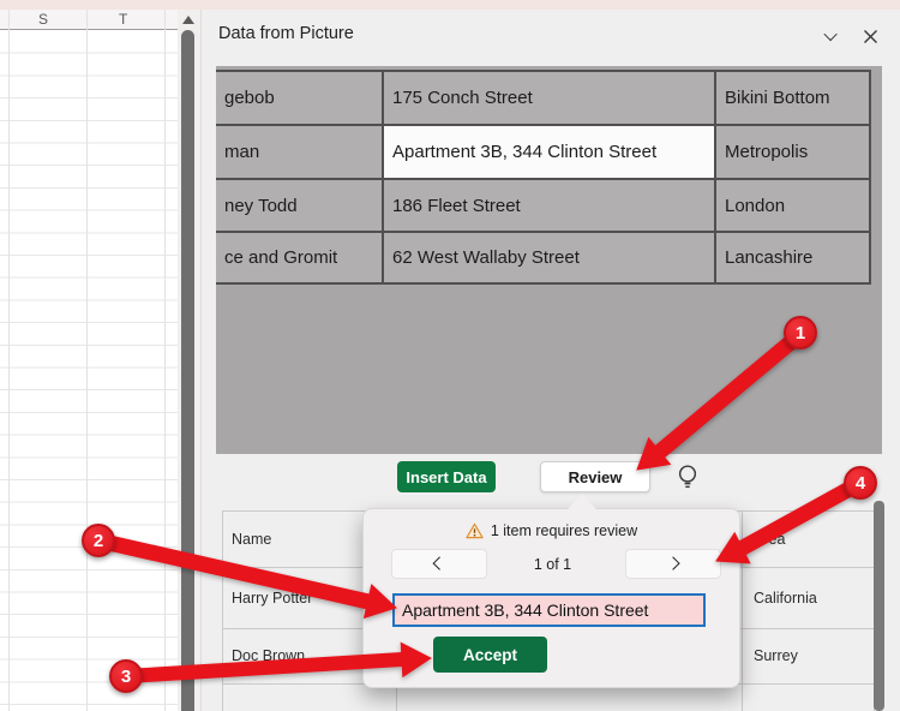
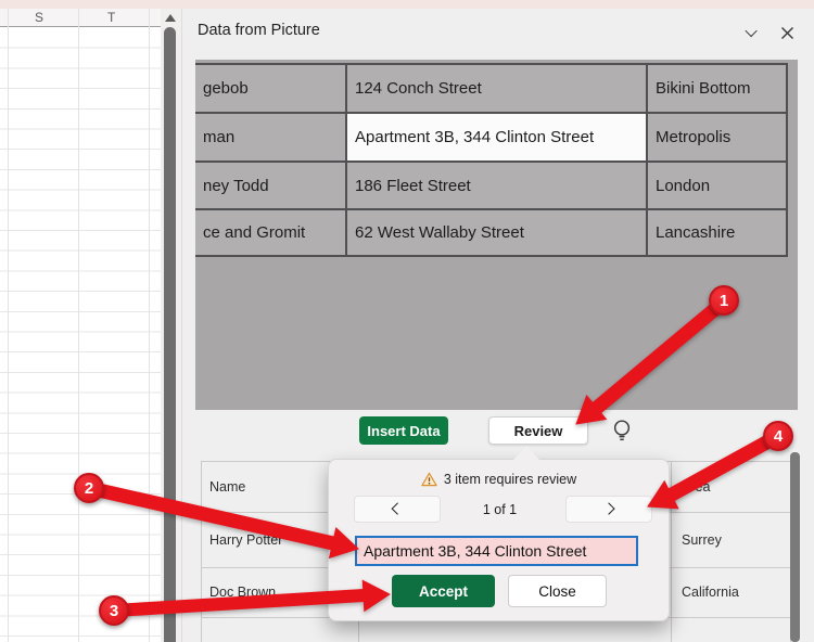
  S
  T
  Data from Picture
  gebob
- 175 Conch Street
+ 124 Conch Street
  Bikini Bottom
  man
  Apartment 3B, 344 Clinton Street
  Metropolis
  ney Todd
  186 Fleet Street
  London
  ce and Gromit
  62 West Wallaby Street
  Lancashire
  Insert Data
  Review
  Name
  Harry Potter
- California
+ Surrey
  Doc Brown
- Surrey
+ California
- 1 item requires review
+ 3 item requires review
  1 of 1
  Apartment 3B, 344 Clinton Street
  Accept
+ Close
  1
  2
  3
  4
